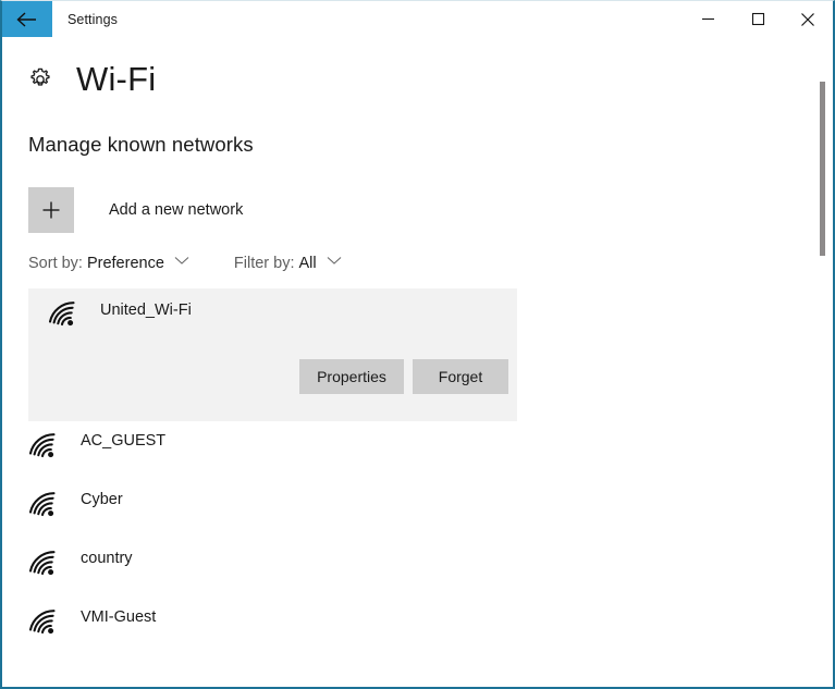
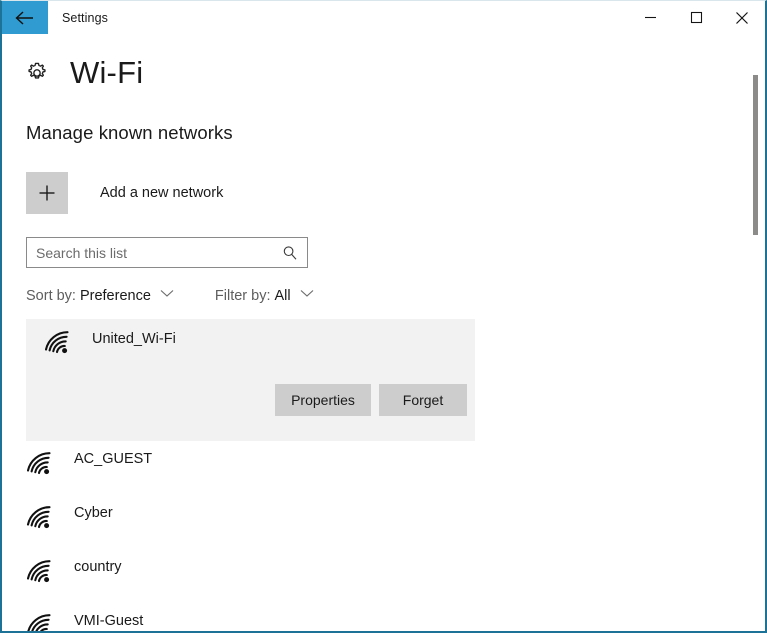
  Settings
  Wi-Fi
  Manage known networks
  Add a new network
+ Search this list
  Sort by:
  Preference
  Filter by:
  All
  United_Wi-Fi
  Properties
  Forget
  AC_GUEST
  Cyber
  country
  VMI-Guest
